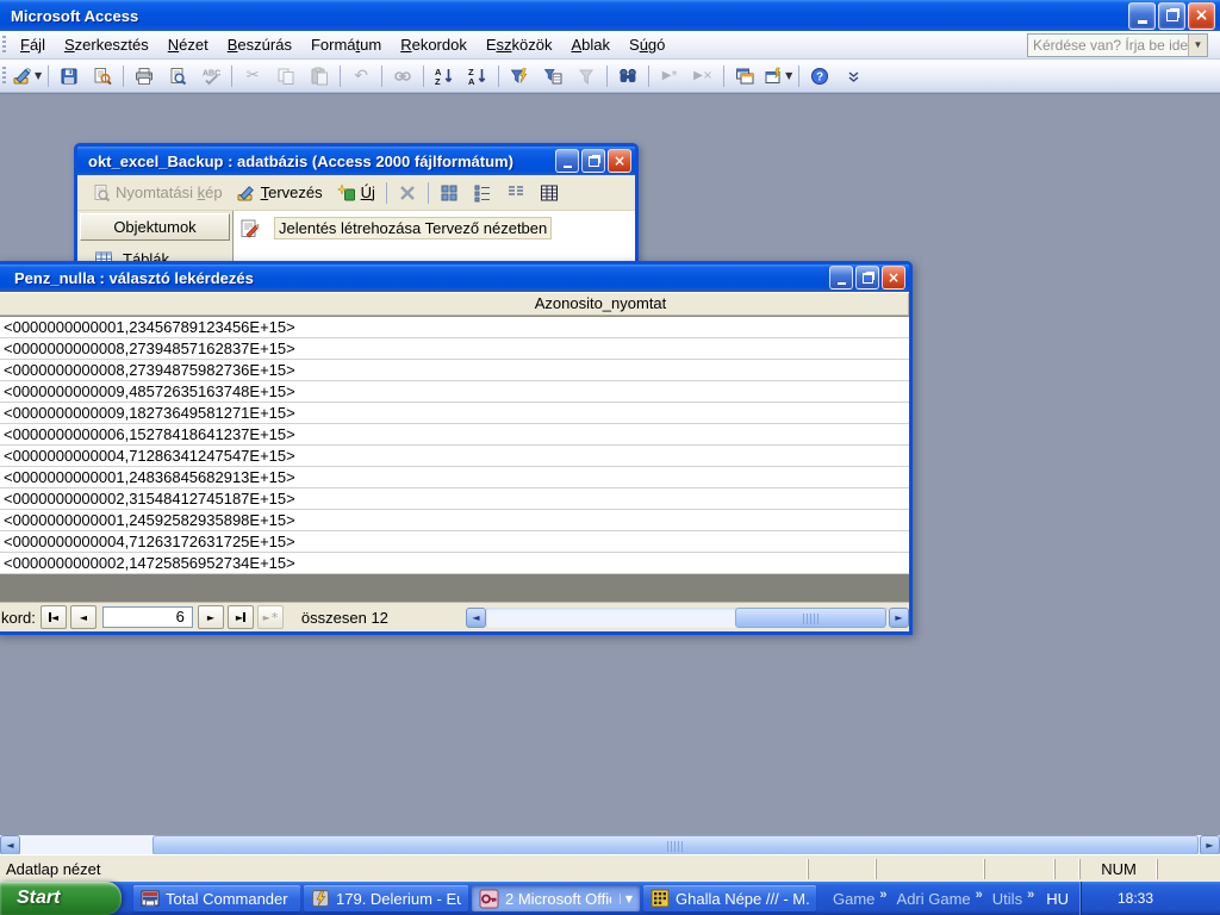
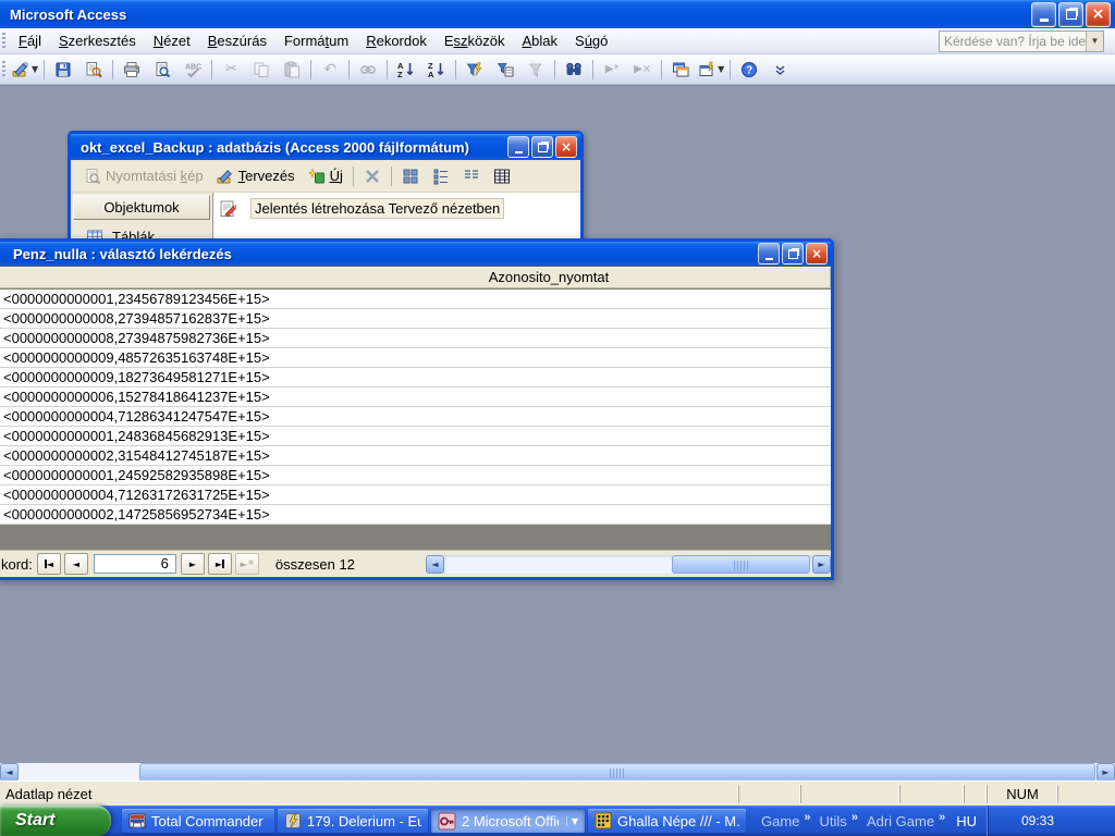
  Microsoft Access
  ×
  Fájl
  Szerkesztés
  Nézet
  Beszúrás
  Formátum
  Rekordok
  Eszközök
  Ablak
  Súgó
  Kérdése van? Írja be ide
  ▼
  ▼
  ✂
  ↶
  A
  Z
  Z
  A
  ▶*
  ▶×
  ▼
  ?
  okt_excel_Backup : adatbázis (Access 2000 fájlformátum)
  ×
  Nyomtatási kép
  Tervezés
  Új
  Objektumok
  Táblák
  Jelentés létrehozása Tervező nézetben
  Penz_nulla : választó lekérdezés
  ×
  Azonosito_nyomtat
  <0000000000001,23456789123456E+15>
  <0000000000008,27394857162837E+15>
  <0000000000008,27394875982736E+15>
  <0000000000009,48572635163748E+15>
  <0000000000009,18273649581271E+15>
  <0000000000006,15278418641237E+15>
  <0000000000004,71286341247547E+15>
  <0000000000001,24836845682913E+15>
  <0000000000002,31548412745187E+15>
  <0000000000001,24592582935898E+15>
  <0000000000004,71263172631725E+15>
  <0000000000002,14725856952734E+15>
  kord:
  ◄
  ◄
  6
  ►
  ►
  ►
  *
  összesen 12
  ◄
  ►
  ◄
  ►
  Adatlap nézet
  NUM
  Start
  Total Commander
  179. Delerium - Eu
  2 Microsoft Offi
  ▼
  Ghalla Népe /// - M.
  Game
  »
- Adri Game
+ Utils
  »
- Utils
+ Adri Game
  »
  HU
- 18:33
+ 09:33
